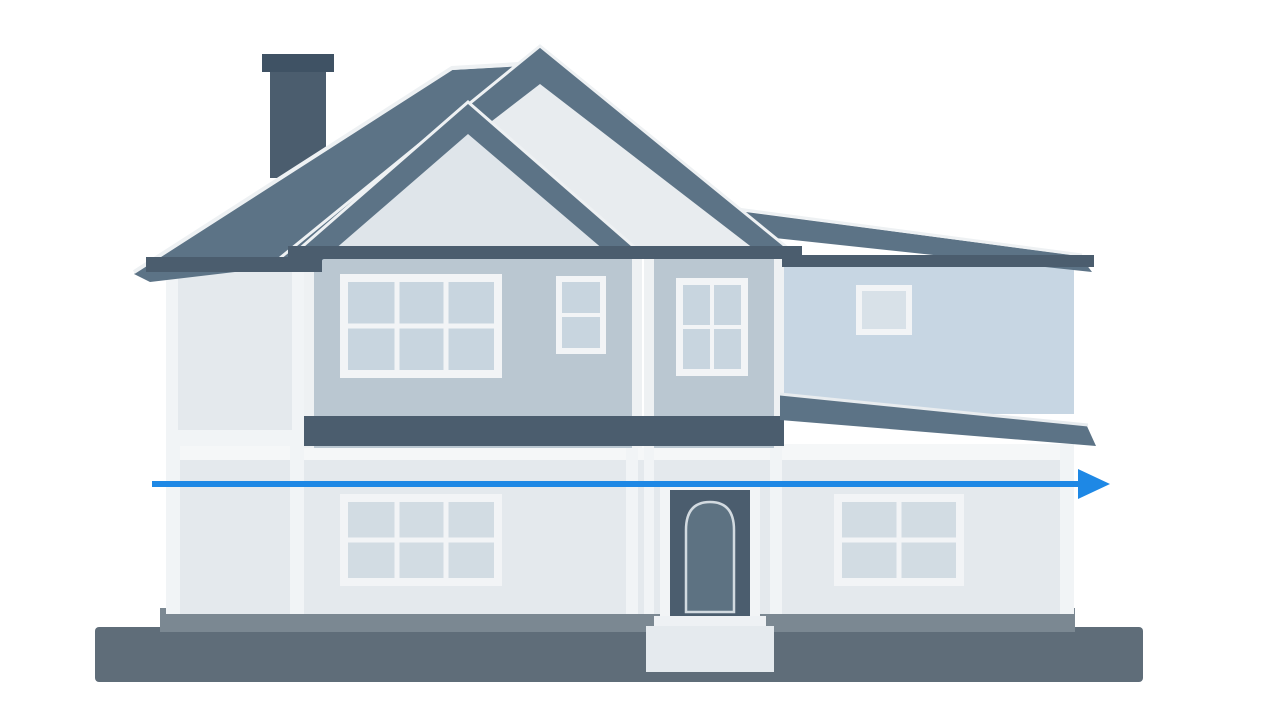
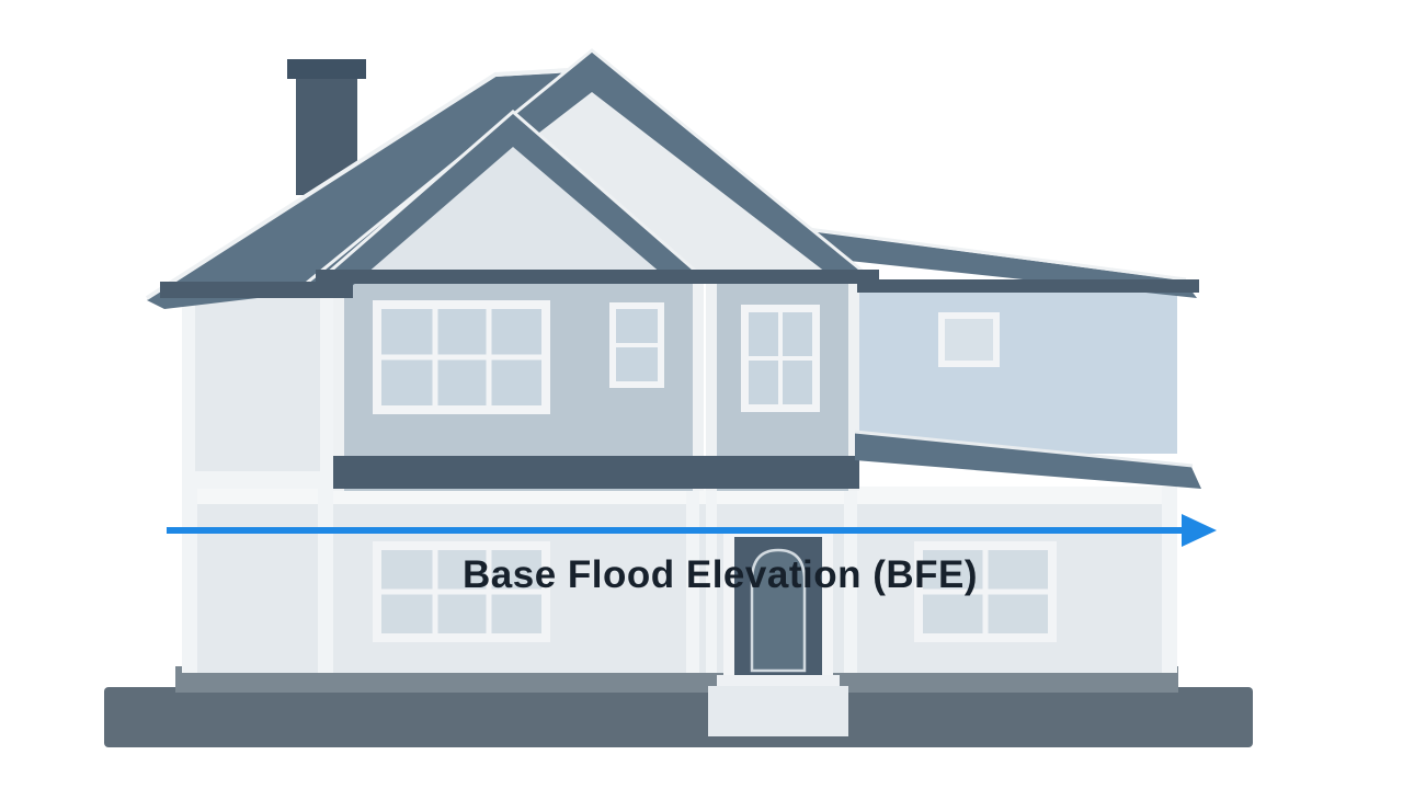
+ Base Flood Elevation (BFE)
